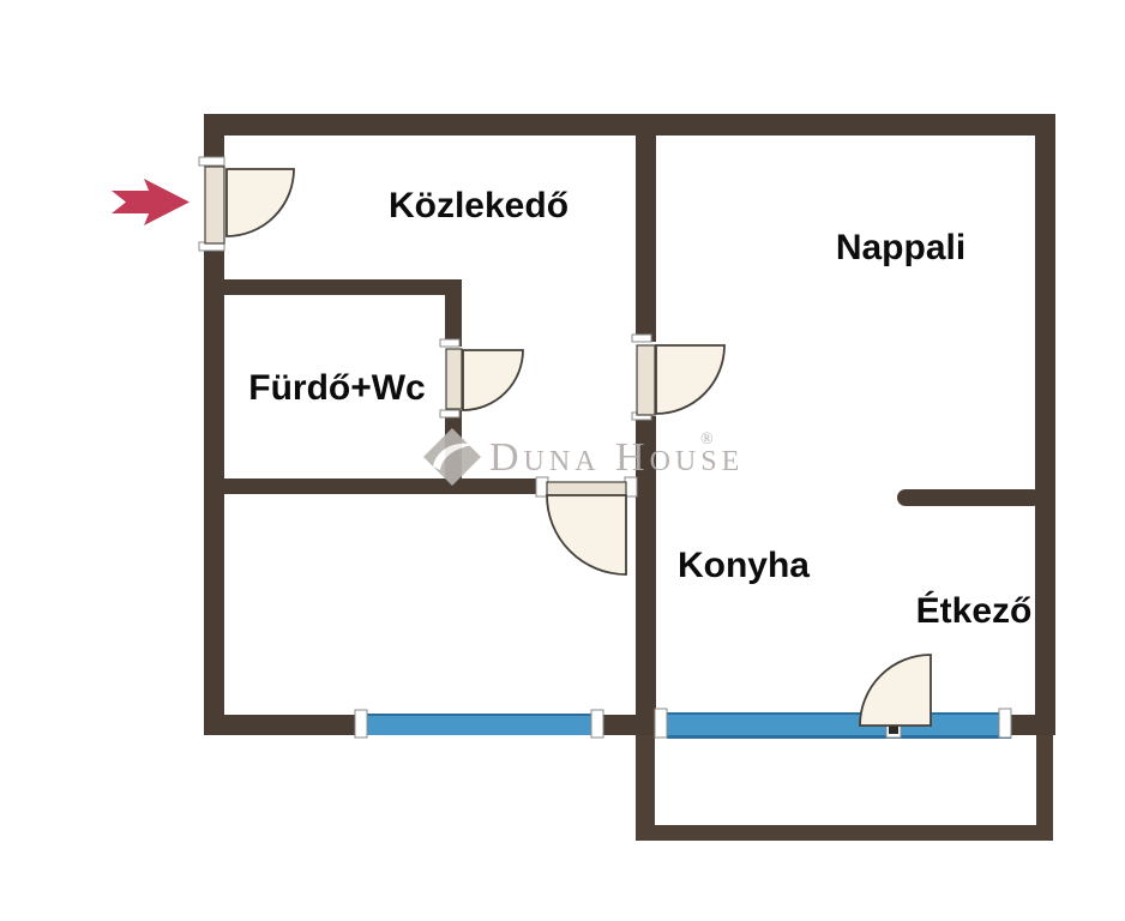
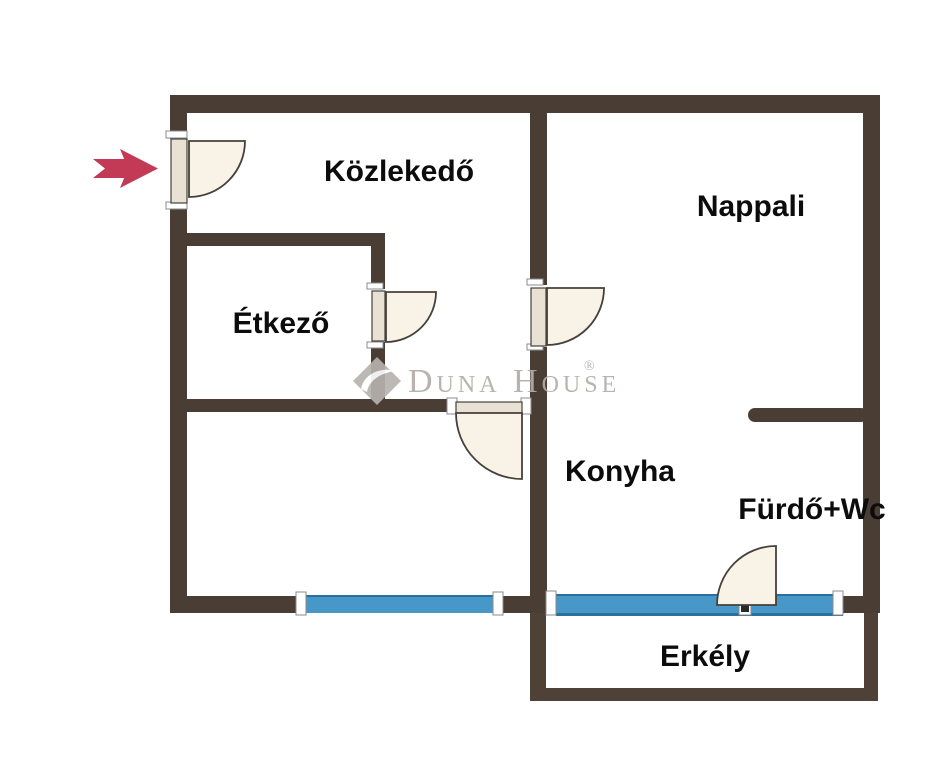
  Duna House
  ®
  Közlekedő
  Nappali
- Fürdő+Wc
+ Étkező
  Konyha
- Étkező
+ Fürdő+Wc
+ Erkély
